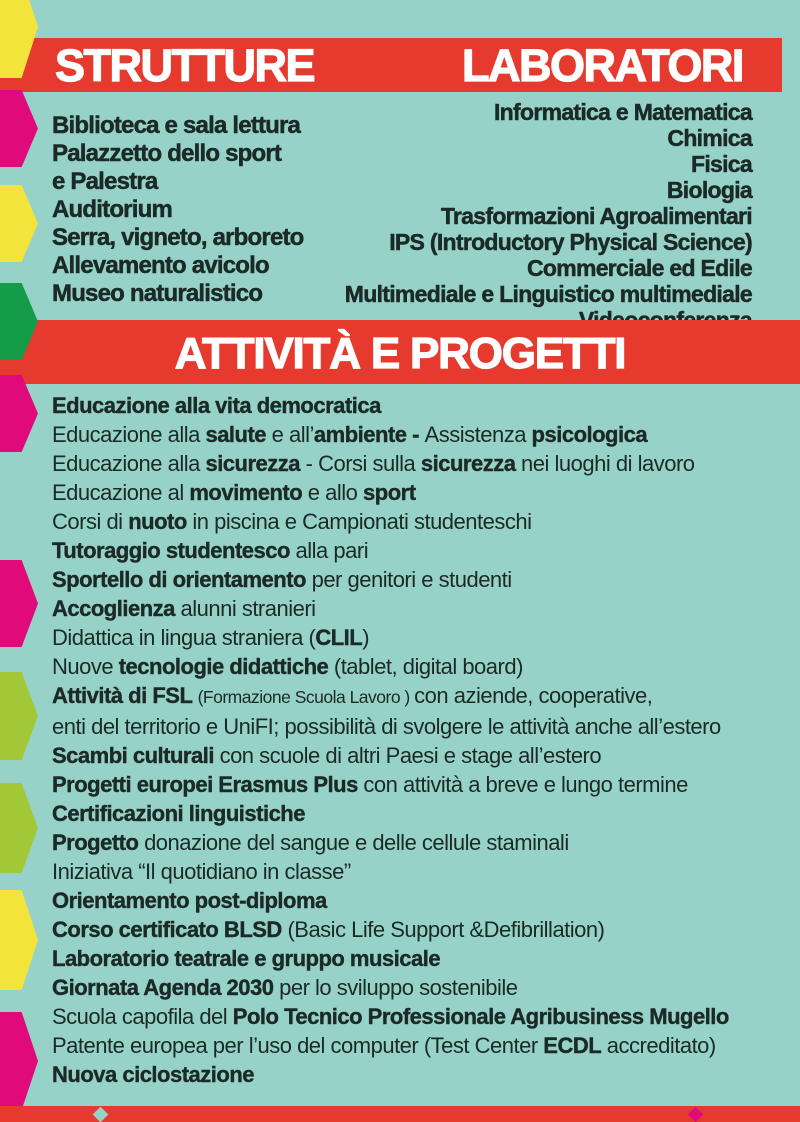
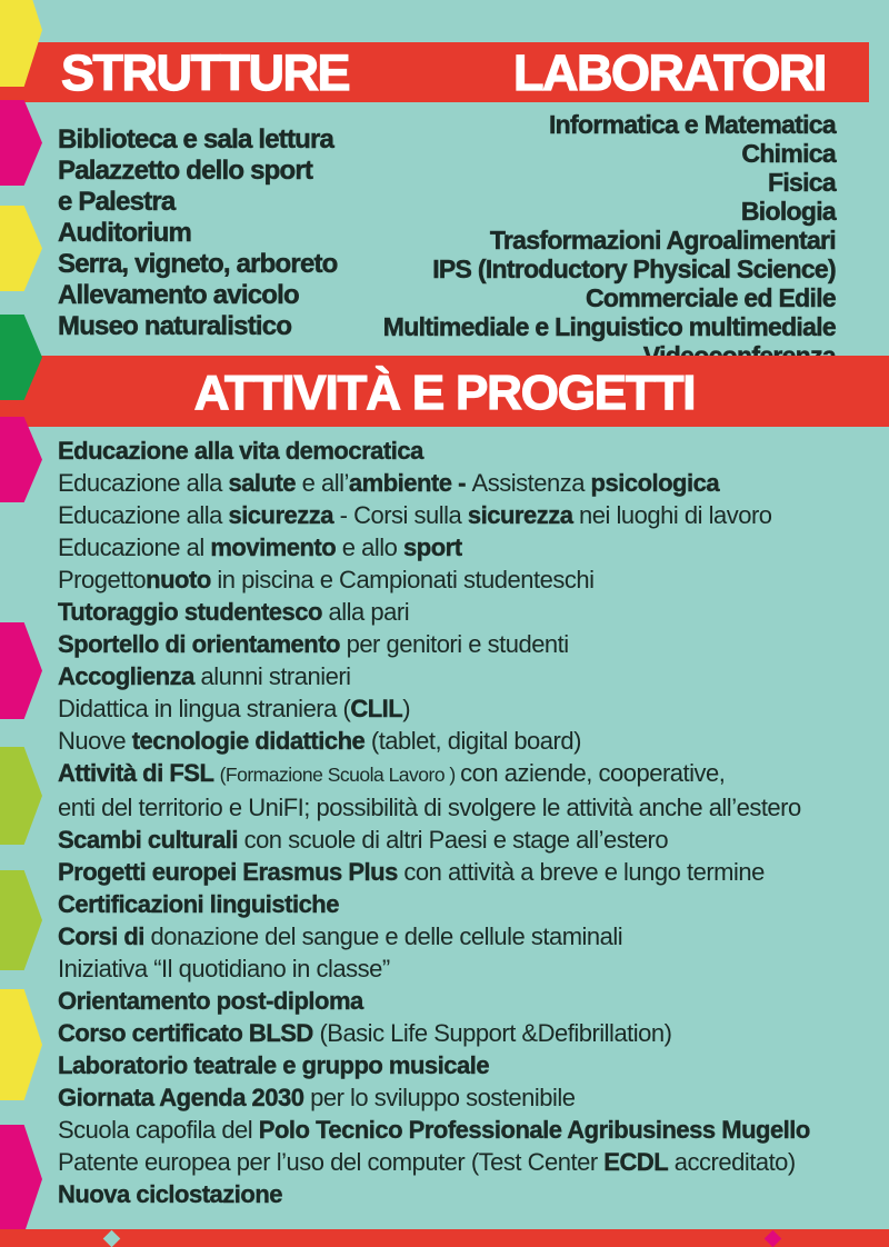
  STRUTTURE
  LABORATORI
  Biblioteca e sala lettura
  Palazzetto dello sport
  e Palestra
  Auditorium
  Serra, vigneto, arboreto
  Allevamento avicolo
  Museo naturalistico
  Informatica e Matematica
  Chimica
  Fisica
  Biologia
  Trasformazioni Agroalimentari
  IPS (Introductory Physical Science)
  Commerciale ed Edile
  Multimediale e Linguistico multimediale
  ATTIVITÀ E PROGETTI
  Educazione alla vita democratica
  Educazione alla salute e all’ambiente - Assistenza psicologica
  Educazione alla sicurezza - Corsi sulla sicurezza nei luoghi di lavoro
  Educazione al movimento e allo sport
- Corsi di nuoto in piscina e Campionati studenteschi
+ Progettonuoto in piscina e Campionati studenteschi
  Tutoraggio studentesco alla pari
  Sportello di orientamento per genitori e studenti
  Accoglienza alunni stranieri
  Didattica in lingua straniera (CLIL)
  Nuove tecnologie didattiche (tablet, digital board)
  Attività di FSL (Formazione Scuola Lavoro ) con aziende, cooperative,
  enti del territorio e UniFI; possibilità di svolgere le attività anche all’estero
  Scambi culturali con scuole di altri Paesi e stage all’estero
  Progetti europei Erasmus Plus con attività a breve e lungo termine
  Certificazioni linguistiche
- Progetto donazione del sangue e delle cellule staminali
+ Corsi di donazione del sangue e delle cellule staminali
  Iniziativa “Il quotidiano in classe”
  Orientamento post-diploma
  Corso certificato BLSD (Basic Life Support &Defibrillation)
  Laboratorio teatrale e gruppo musicale
  Giornata Agenda 2030 per lo sviluppo sostenibile
  Scuola capofila del Polo Tecnico Professionale Agribusiness Mugello
  Patente europea per l’uso del computer (Test Center ECDL accreditato)
  Nuova ciclostazione
